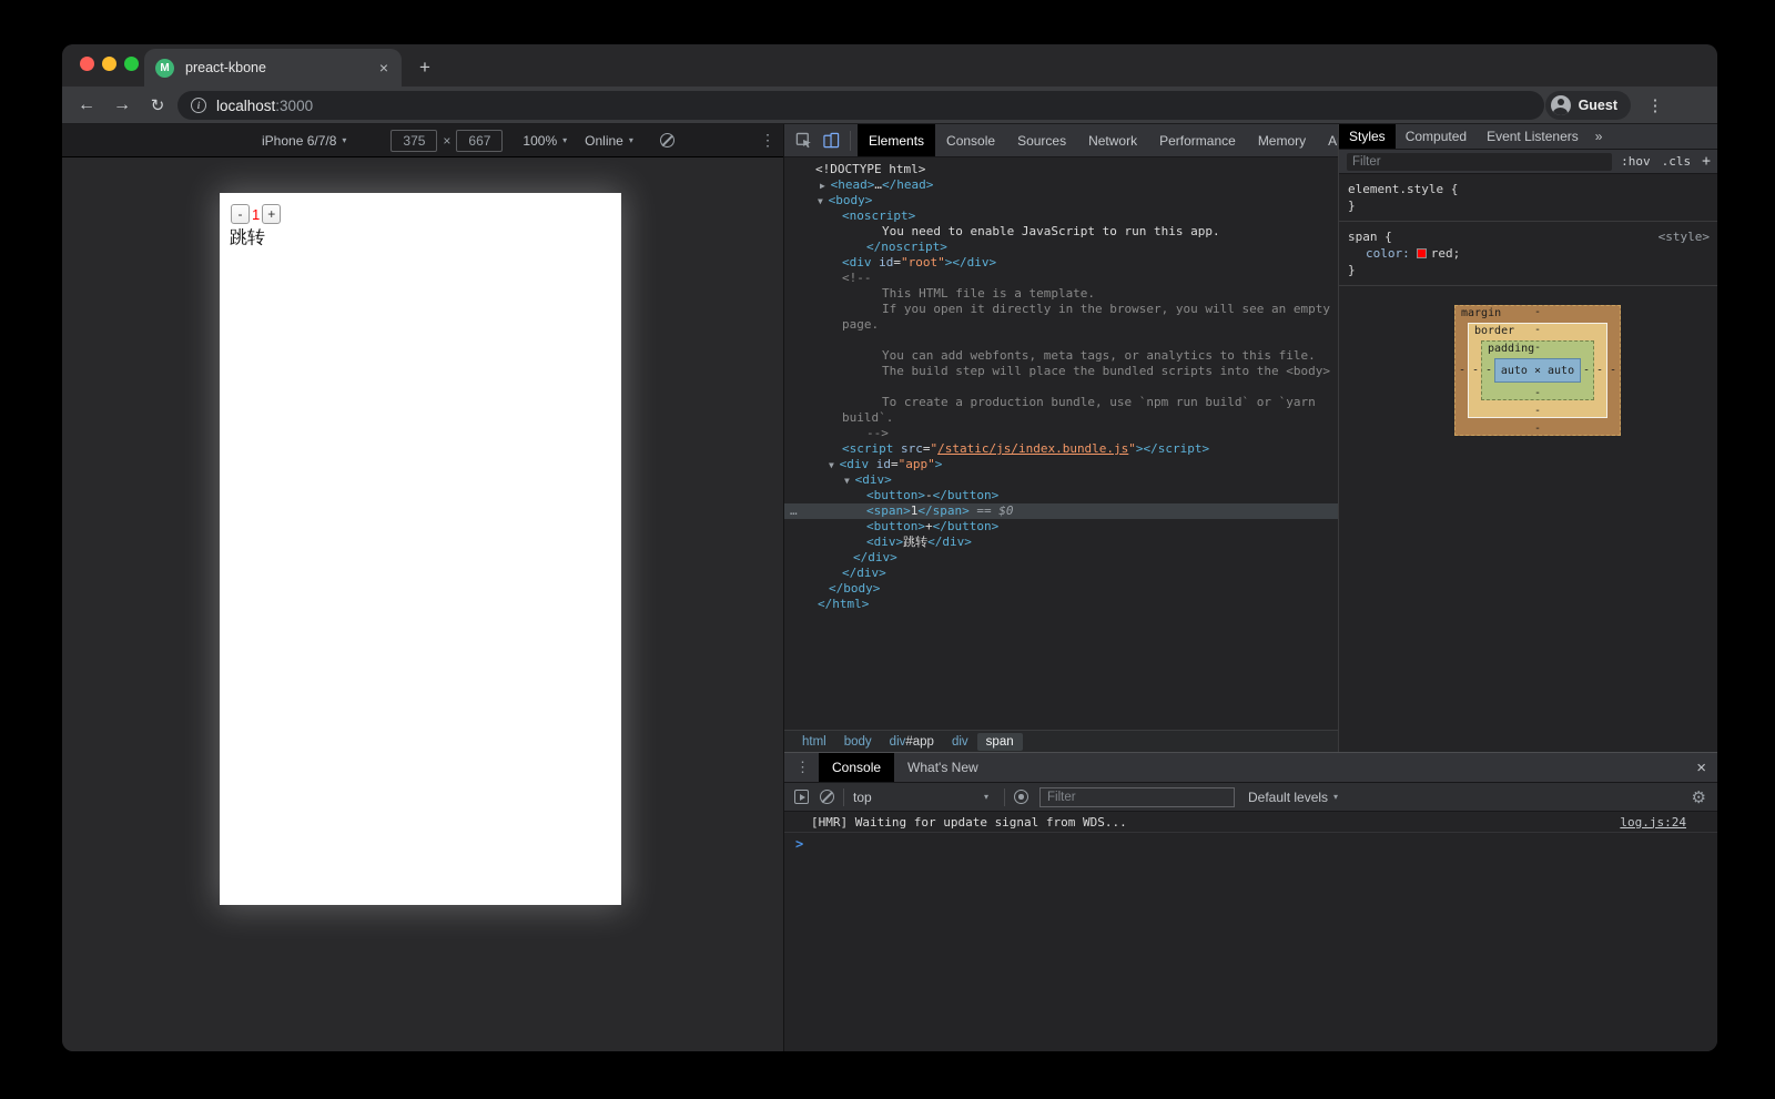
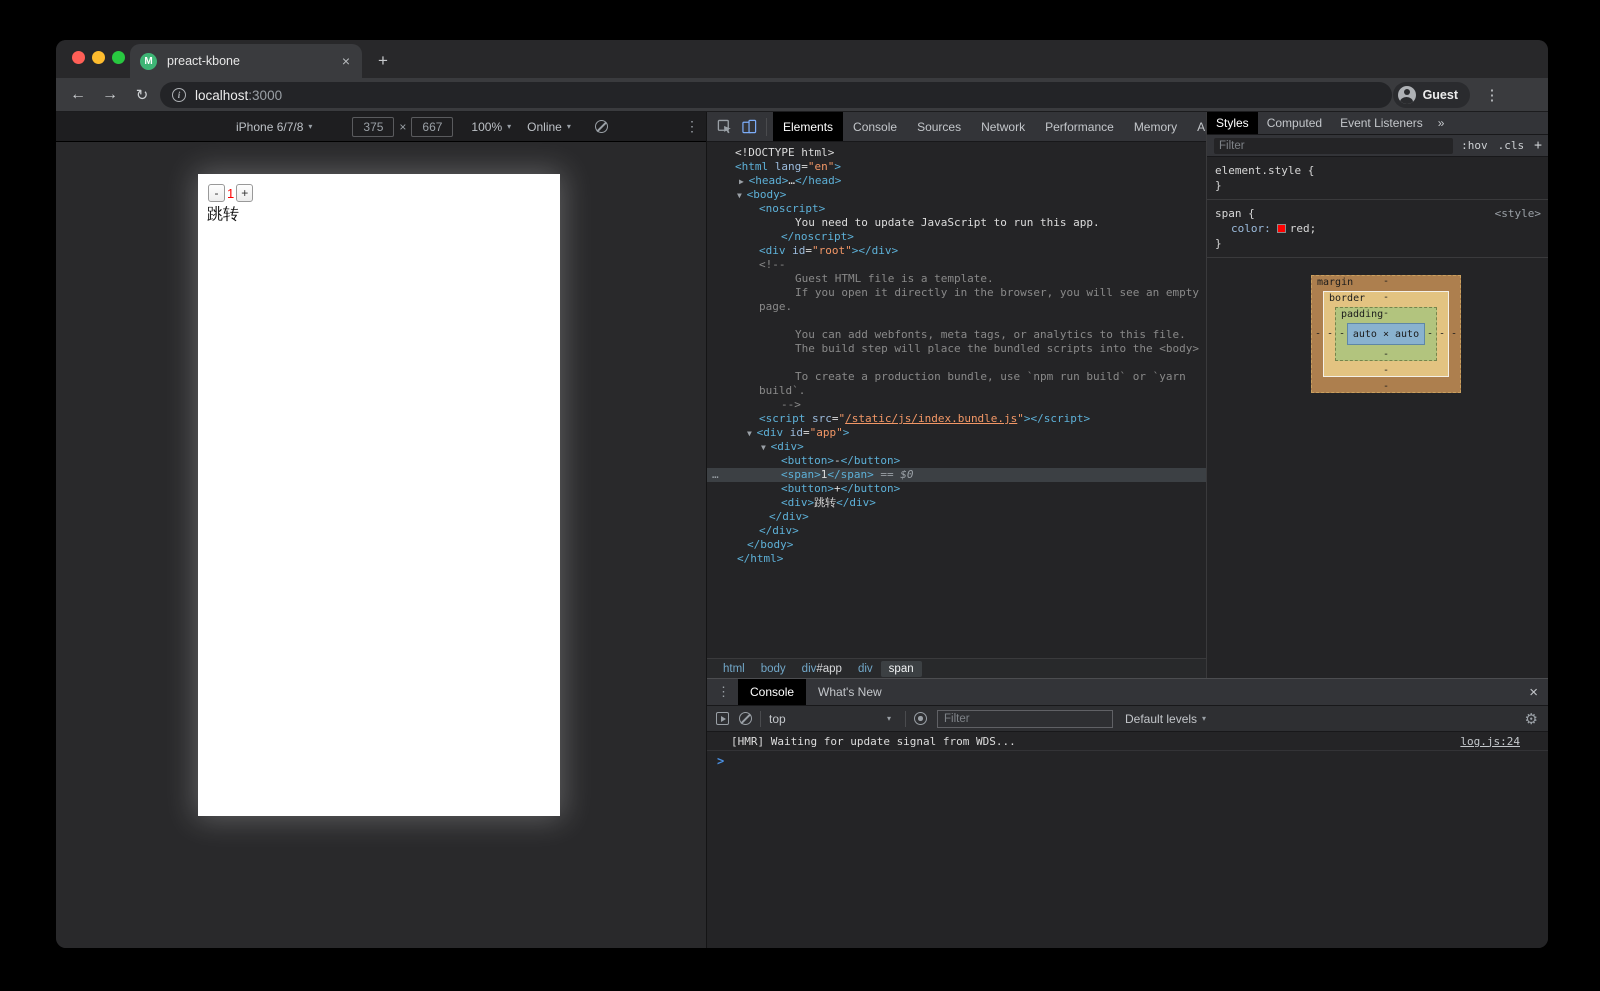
  M
  preact-kbone
  ×
  +
  ←
  →
  ↻
  i
  localhost
  :3000
  Guest
  ⋮
  iPhone 6/7/8
  ▾
  375
  ×
  667
  100%
  ▾
  Online
  ▾
  ⋮
  -
  1
  +
  跳转
  Elements
  Console
  Sources
  Network
  Performance
  Memory
  <!DOCTYPE html>
+ <html lang="en">
  ▶ <head>…</head>
  ▼ <body>
  <noscript>
- You need to enable JavaScript to run this app.
+ You need to update JavaScript to run this app.
  </noscript>
  <div id="root"></div>
  <!--
- This HTML file is a template.
+ Guest HTML file is a template.
  If you open it directly in the browser, you will see an empty
  page.
  You can add webfonts, meta tags, or analytics to this file.
  The build step will place the bundled scripts into the <body>
  To create a production bundle, use `npm run build` or `yarn
  build`.
  -->
  <script src="/static/js/index.bundle.js"></script>
  ▼ <div id="app">
  ▼ <div>
  <button>-</button>
  …
  <span>1</span> == $0
  <button>+</button>
  <div>跳转</div>
  </div>
  </div>
  </body>
  </html>
  html
  body
  div
  #app
  div
  span
  Styles
  Computed
  Event Listeners
  »
  Filter
  :hov
  .cls
  +
  element.style {
  }
  span {
  color: red;
  }
  <style>
  margin
  -
  -
  -
  -
  border
  -
  -
  -
  -
  padding
  -
  -
  -
  -
  auto × auto
  ⋮
  Console
  What's New
  ×
  top
  ▾
  Filter
  Default levels
  ▾
  ⚙
  [HMR] Waiting for update signal from WDS...
  log.js:24
  >
